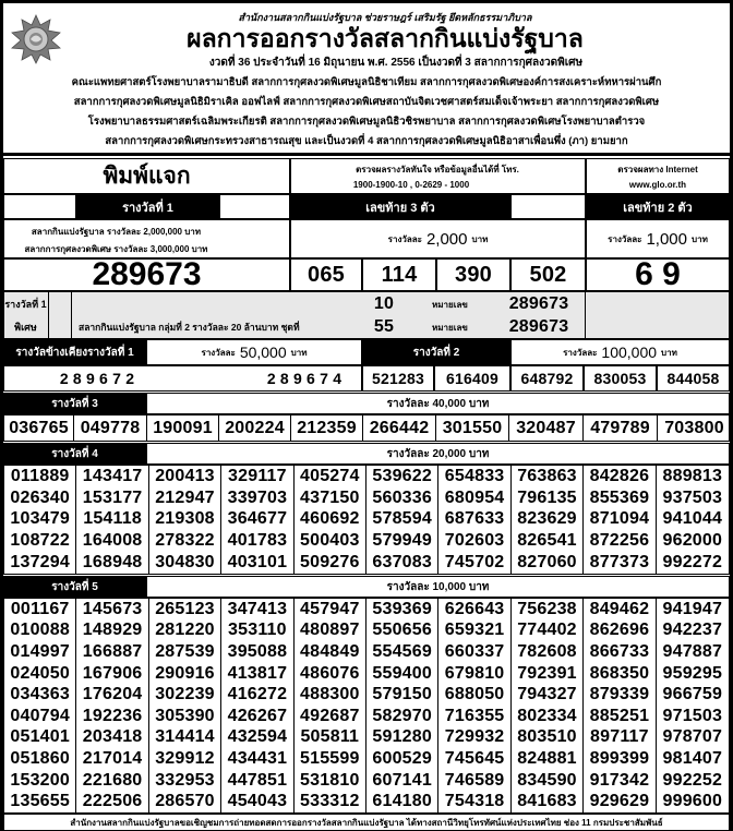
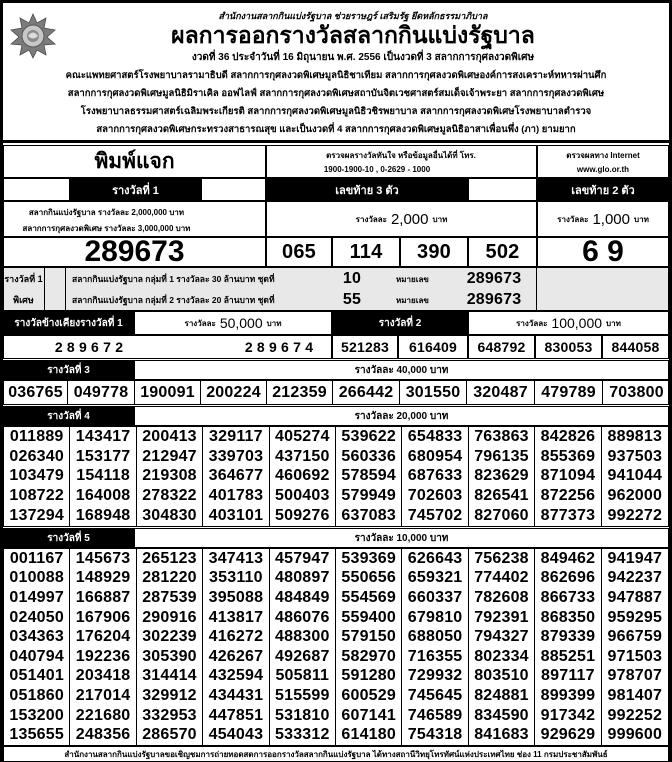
  สำนักงานสลากกินแบ่งรัฐบาล ช่วยราษฎร์ เสริมรัฐ ยึดหลักธรรมาภิบาล
  ผลการออกรางวัลสลากกินแบ่งรัฐบาล
  งวดที่ 36 ประจำวันที่ 16 มิถุนายน พ.ศ. 2556 เป็นงวดที่ 3 สลากการกุศลงวดพิเศษ
  คณะแพทยศาสตร์โรงพยาบาลรามาธิบดี สลากการกุศลงวดพิเศษมูลนิธิชาเทียม สลากการกุศลงวดพิเศษองค์การสงเคราะห์ทหารผ่านศึก
  สลากการกุศลงวดพิเศษมูลนิธิมิราเคิล ออฟไลฟ์ สลากการกุศลงวดพิเศษสถาบันจิตเวชศาสตร์สมเด็จเจ้าพระยา สลากการกุศลงวดพิเศษ
  โรงพยาบาลธรรมศาสตร์เฉลิมพระเกียรติ สลากการกุศลงวดพิเศษมูลนิธิวชิรพยาบาล สลากการกุศลงวดพิเศษโรงพยาบาลตำรวจ
  สลากการกุศลงวดพิเศษกระทรวงสาธารณสุข และเป็นงวดที่ 4 สลากการกุศลงวดพิเศษมูลนิธิอาสาเพื่อนพึ่ง (ภา) ยามยาก
  พิมพ์แจก
  ตรวจผลรางวัลทันใจ หรือข้อมูลอื่นได้ที่ โทร.
  1900-1900-10 , 0-2629 - 1000
  ตรวจผลทาง Internet
  www.glo.or.th
  รางวัลที่ 1
  เลขท้าย 3 ตัว
  เลขท้าย 2 ตัว
  สลากกินแบ่งรัฐบาล รางวัลละ 2,000,000 บาท
  สลากการกุศลงวดพิเศษ รางวัลละ 3,000,000 บาท
  รางวัลละ
  2,000
  บาท
  รางวัลละ
  1,000
  บาท
  289673
  065
  114
  390
  502
  6 9
  รางวัลที่ 1
  พิเศษ
+ สลากกินแบ่งรัฐบาล กลุ่มที่ 1 รางวัลละ 30 ล้านบาท ชุดที่
  10
  หมายเลข
  289673
  สลากกินแบ่งรัฐบาล กลุ่มที่ 2 รางวัลละ 20 ล้านบาท ชุดที่
  55
  หมายเลข
  289673
  รางวัลข้างเคียงรางวัลที่ 1
  รางวัลละ
  50,000
  บาท
  รางวัลที่ 2
  รางวัลละ
  100,000
  บาท
  2 8 9 6 7 2
  2 8 9 6 7 4
  521283
  616409
  648792
  830053
  844058
  รางวัลที่ 3
  รางวัลละ 40,000 บาท
  036765
  049778
  190091
  200224
  212359
  266442
  301550
  320487
  479789
  703800
  รางวัลที่ 4
  รางวัลละ 20,000 บาท
  011889
  026340
  103479
  108722
  137294
  143417
  153177
  154118
  164008
  168948
  200413
  212947
  219308
  278322
  304830
  329117
  339703
  364677
  401783
  403101
  405274
  437150
  460692
  500403
  509276
  539622
  560336
  578594
  579949
  637083
  654833
  680954
  687633
  702603
  745702
  763863
  796135
  823629
  826541
  827060
  842826
  855369
  871094
  872256
  877373
  889813
  937503
  941044
  962000
  992272
  รางวัลที่ 5
  รางวัลละ 10,000 บาท
  001167
  010088
  014997
  024050
  034363
  040794
  051401
  051860
  153200
  135655
  145673
  148929
  166887
  167906
  176204
  192236
  203418
  217014
  221680
- 222506
+ 248356
  265123
  281220
  287539
  290916
  302239
  305390
  314414
  329912
  332953
  286570
  347413
  353110
  395088
  413817
  416272
  426267
  432594
  434431
  447851
  454043
  457947
  480897
  484849
  486076
  488300
  492687
  505811
  515599
  531810
  533312
  539369
  550656
  554569
  559400
  579150
  582970
  591280
  600529
  607141
  614180
  626643
  659321
  660337
  679810
  688050
  716355
  729932
  745645
  746589
  754318
  756238
  774402
  782608
  792391
  794327
  802334
  803510
  824881
  834590
  841683
  849462
  862696
  866733
  868350
  879339
  885251
  897117
  899399
  917342
  929629
  941947
  942237
  947887
  959295
  966759
  971503
  978707
  981407
  992252
  999600
  สำนักงานสลากกินแบ่งรัฐบาลขอเชิญชมการถ่ายทอดสดการออกรางวัลสลากกินแบ่งรัฐบาล ได้ทางสถานีวิทยุโทรทัศน์แห่งประเทศไทย ช่อง 11 กรมประชาสัมพันธ์
